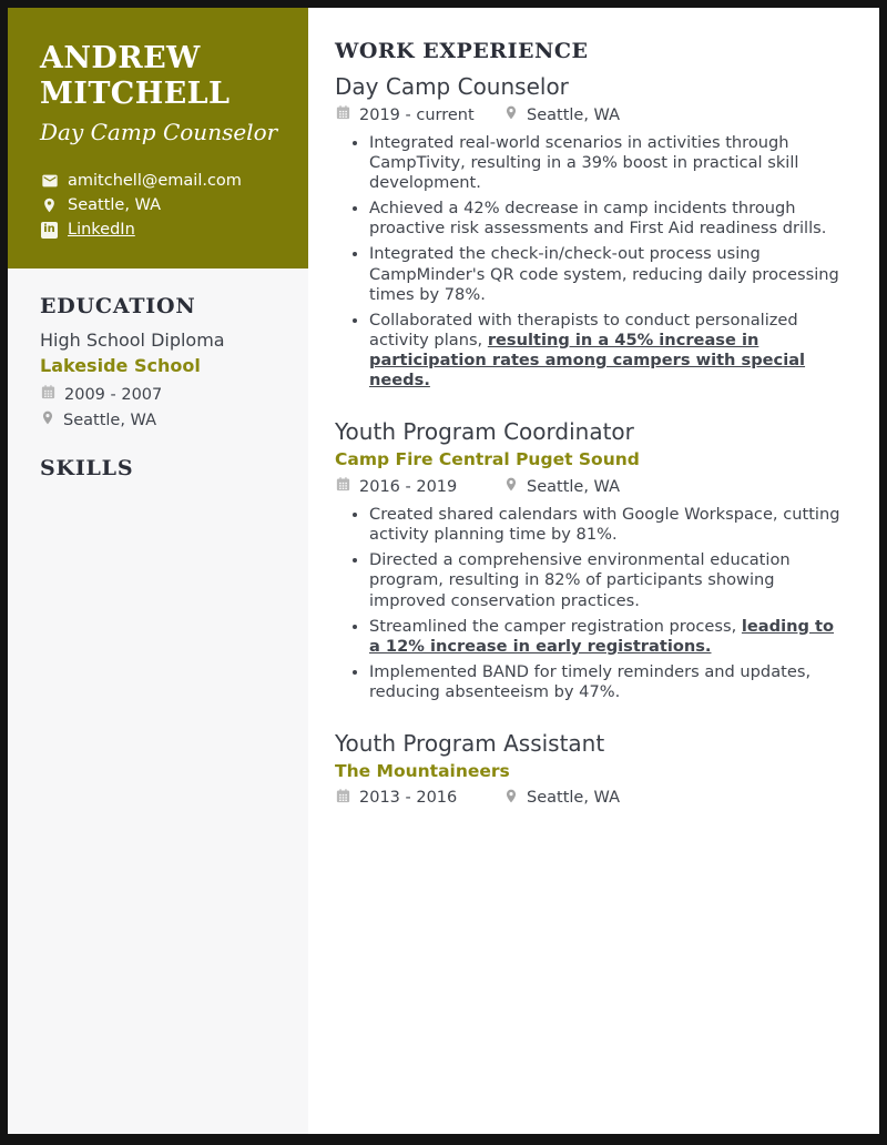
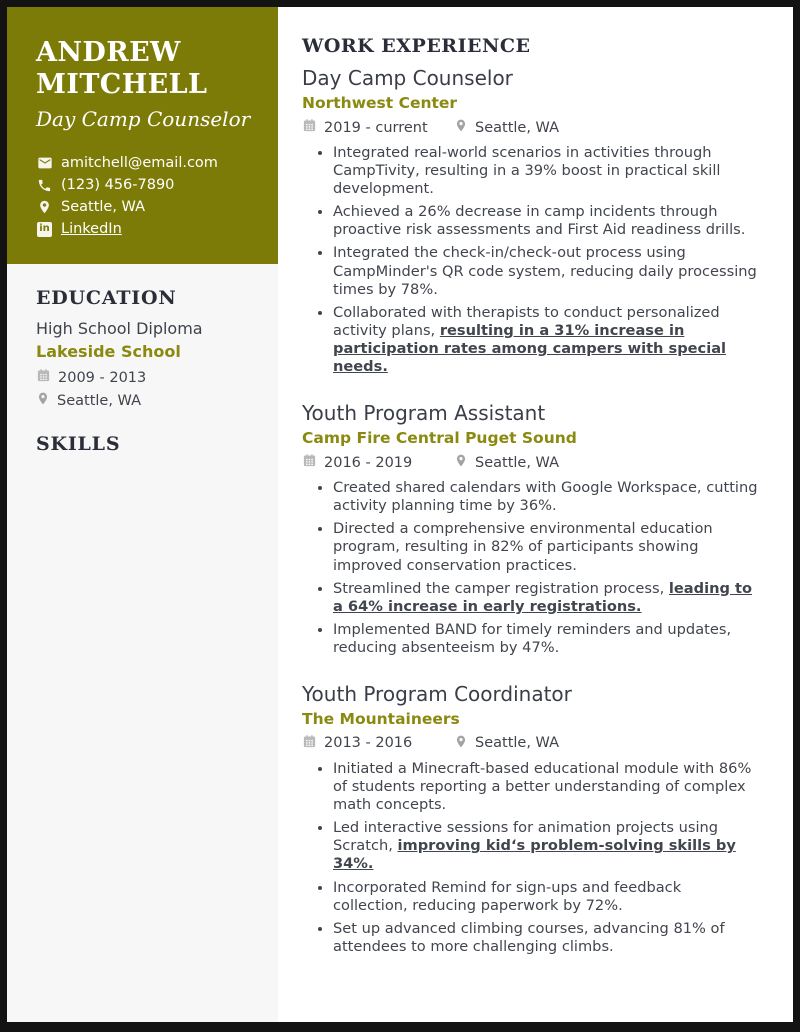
  ANDREW MITCHELL
  Day Camp Counselor
  amitchell@email.com
+ (123) 456-7890
  Seattle, WA
  in
  LinkedIn
  EDUCATION
  High School Diploma
  Lakeside School
- 2009 - 2007
+ 2009 - 2013
  Seattle, WA
  SKILLS
  WORK EXPERIENCE
  Day Camp Counselor
+ Northwest Center
  2019 - current
  Seattle, WA
  Integrated real-world scenarios in activities through CampTivity, resulting in a 39% boost in practical skill development.
- Achieved a 42% decrease in camp incidents through proactive risk assessments and First Aid readiness drills.
+ Achieved a 26% decrease in camp incidents through proactive risk assessments and First Aid readiness drills.
  Integrated the check-in/check-out process using CampMinder's QR code system, reducing daily processing times by 78%.
- Collaborated with therapists to conduct personalized activity plans, resulting in a 45% increase in participation rates among campers with special needs.
+ Collaborated with therapists to conduct personalized activity plans, resulting in a 31% increase in participation rates among campers with special needs.
- Youth Program Coordinator
+ Youth Program Assistant
  Camp Fire Central Puget Sound
  2016 - 2019
  Seattle, WA
- Created shared calendars with Google Workspace, cutting activity planning time by 81%.
+ Created shared calendars with Google Workspace, cutting activity planning time by 36%.
  Directed a comprehensive environmental education program, resulting in 82% of participants showing improved conservation practices.
- Streamlined the camper registration process, leading to a 12% increase in early registrations.
+ Streamlined the camper registration process, leading to a 64% increase in early registrations.
  Implemented BAND for timely reminders and updates, reducing absenteeism by 47%.
- Youth Program Assistant
+ Youth Program Coordinator
  The Mountaineers
  2013 - 2016
  Seattle, WA
+ Initiated a Minecraft-based educational module with 86% of students reporting a better understanding of complex math concepts.
+ Led interactive sessions for animation projects using Scratch, improving kid‘s problem-solving skills by 34%.
+ Incorporated Remind for sign-ups and feedback collection, reducing paperwork by 72%.
+ Set up advanced climbing courses, advancing 81% of attendees to more challenging climbs.
